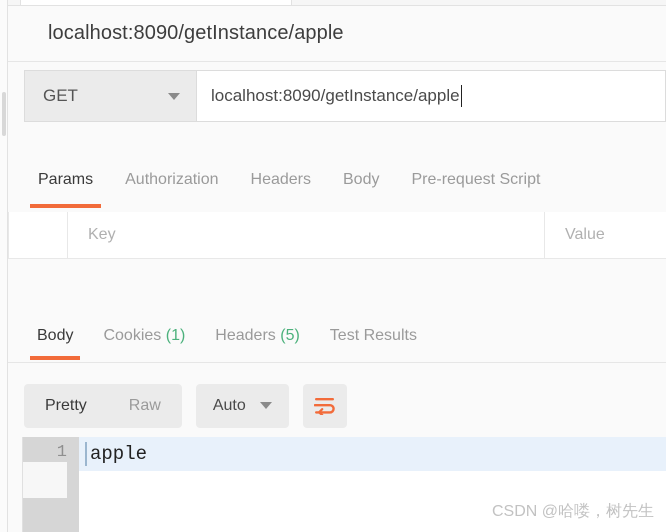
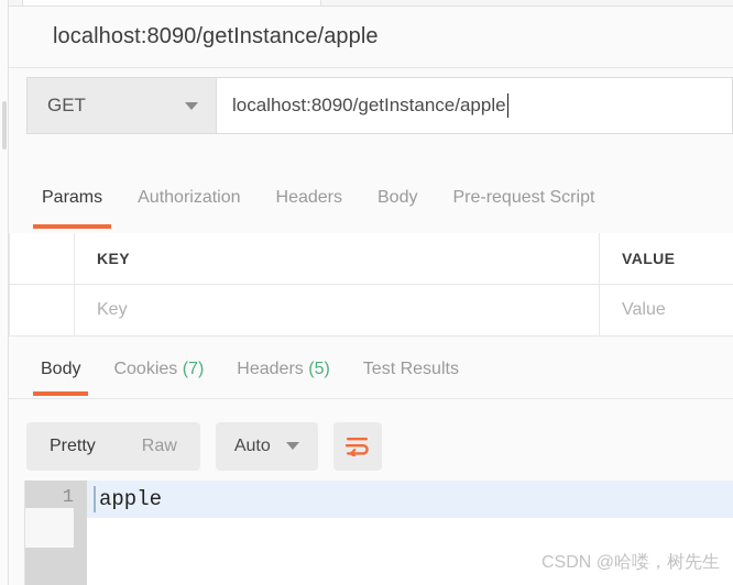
  localhost:8090/getInstance/apple
  GET
  localhost:8090/getInstance/apple
  Params
  Authorization
  Headers
  Body
  Pre-request Script
+ KEY
+ VALUE
  Key
  Value
  Body
- Cookies (1)
+ Cookies (7)
  Headers (5)
  Test Results
  Pretty
  Raw
  Auto
  1
  apple
  CSDN @哈喽，树先生
